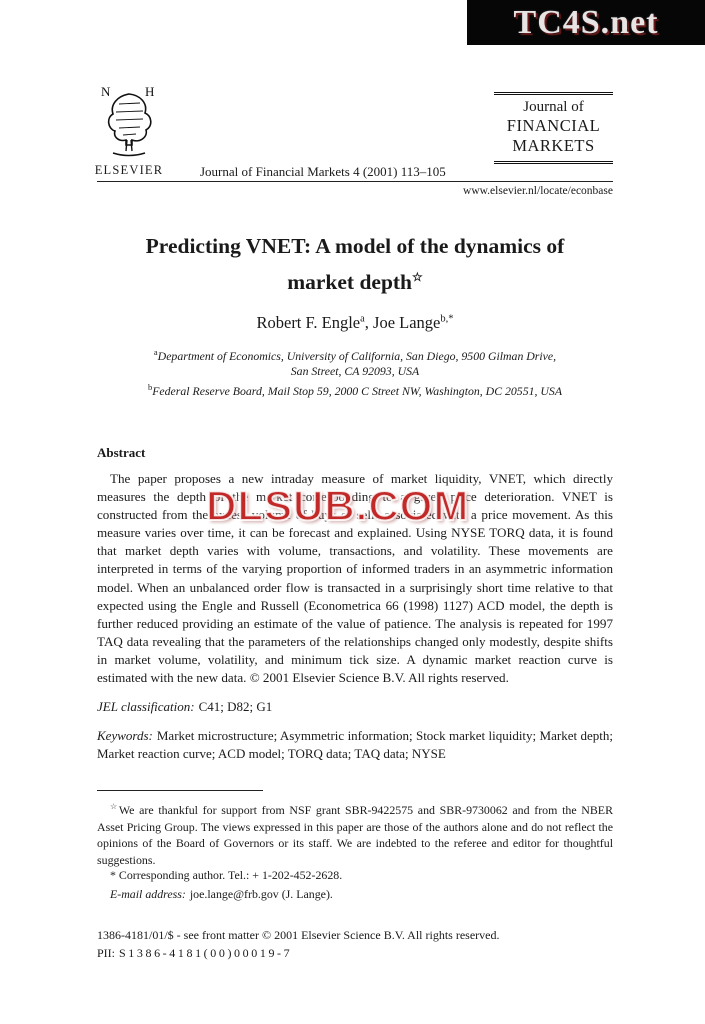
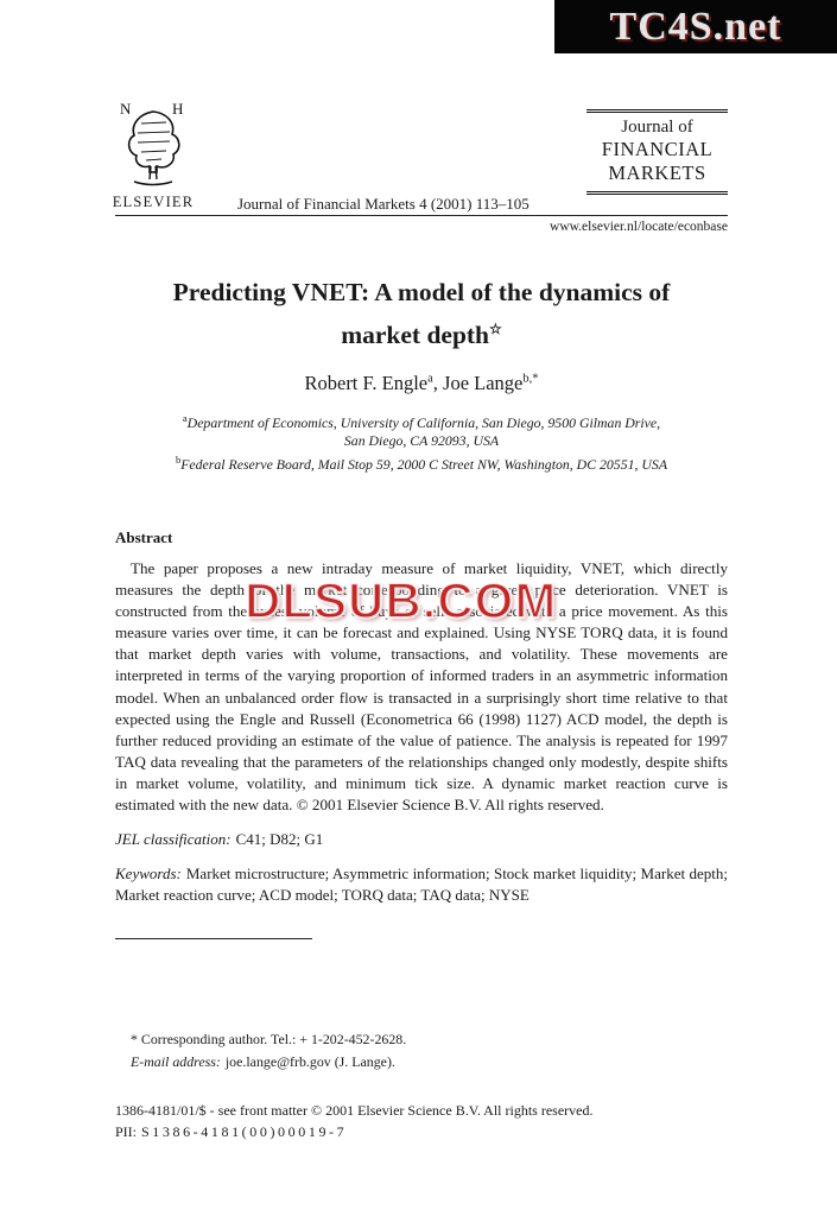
  TC4S.net
  N
  H
  ELSEVIER
  Journal of
  FINANCIAL
  MARKETS
  Journal of Financial Markets 4 (2001) 113–105
  www.elsevier.nl/locate/econbase
  Predicting VNET: A model of the dynamics of
  market depth☆
  Robert F. Englea, Joe Langeb,*
  aDepartment of Economics, University of California, San Diego, 9500 Gilman Drive,
- San Street, CA 92093, USA
+ San Diego, CA 92093, USA
  bFederal Reserve Board, Mail Stop 59, 2000 C Street NW, Washington, DC 20551, USA
  Abstract
  The paper proposes a new intraday measure of market liquidity, VNET, which directly measures the depth of the market corresponding to a given price deterioration. VNET is constructed from the excess volume of buys or sells associated with a price movement. As this measure varies over time, it can be forecast and explained. Using NYSE TORQ data, it is found that market depth varies with volume, transactions, and volatility. These movements are interpreted in terms of the varying proportion of informed traders in an asymmetric information model. When an unbalanced order flow is transacted in a surprisingly short time relative to that expected using the Engle and Russell (Econometrica 66 (1998) 1127) ACD model, the depth is further reduced providing an estimate of the value of patience. The analysis is repeated for 1997 TAQ data revealing that the parameters of the relationships changed only modestly, despite shifts in market volume, volatility, and minimum tick size. A dynamic market reaction curve is estimated with the new data. © 2001 Elsevier Science B.V. All rights reserved.
  DLSUB.COM
  JEL classification: C41; D82; G1
  Keywords: Market microstructure; Asymmetric information; Stock market liquidity; Market depth; Market reaction curve; ACD model; TORQ data; TAQ data; NYSE
- ☆We are thankful for support from NSF grant SBR-9422575 and SBR-9730062 and from the NBER Asset Pricing Group. The views expressed in this paper are those of the authors alone and do not reflect the opinions of the Board of Governors or its staff. We are indebted to the referee and editor for thoughtful suggestions.
  * Corresponding author. Tel.: + 1-202-452-2628.
  E-mail address: joe.lange@frb.gov (J. Lange).
  1386-4181/01/$ - see front matter © 2001 Elsevier Science B.V. All rights reserved.
  PII: S1386-4181(00)00019-7
